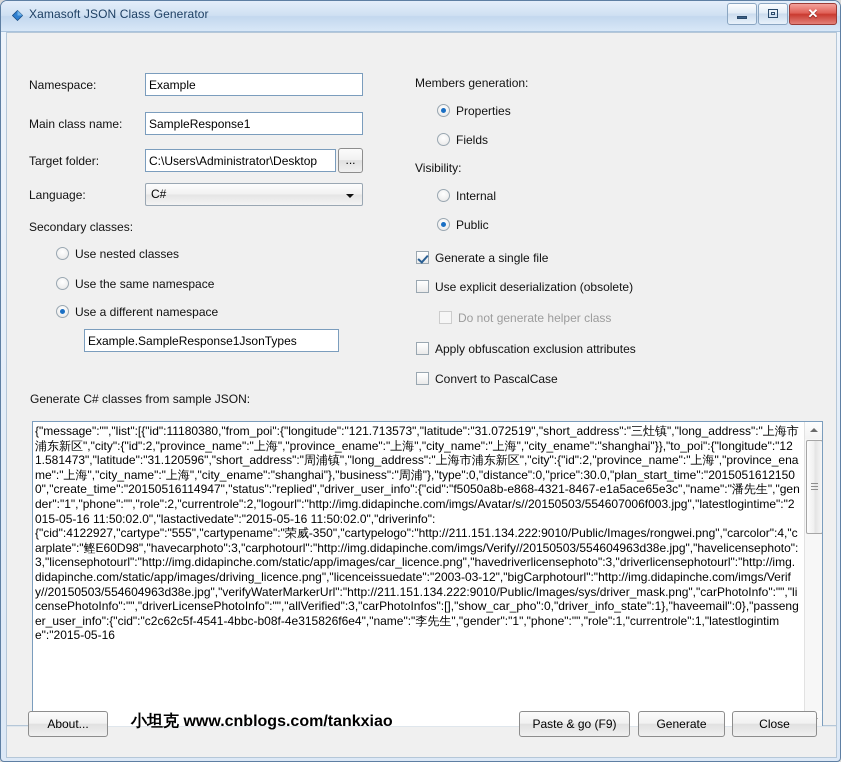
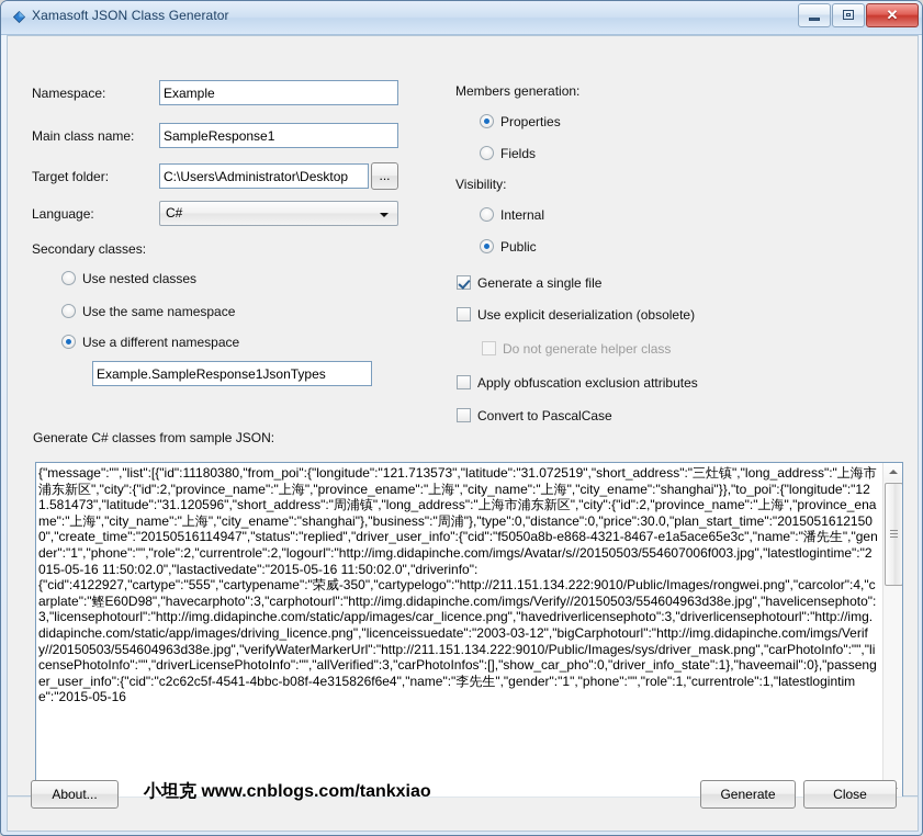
  Xamasoft JSON Class Generator
  ✕
  Namespace:
  Example
  Main class name:
  SampleResponse1
  Target folder:
  C:\Users\Administrator\Desktop
  ...
  Language:
  C#
  Secondary classes:
  Use nested classes
  Use the same namespace
  Use a different namespace
  Example.SampleResponse1JsonTypes
  Members generation:
  Properties
  Fields
  Visibility:
  Internal
  Public
  Generate a single file
  Use explicit deserialization (obsolete)
  Do not generate helper class
  Apply obfuscation exclusion attributes
  Convert to PascalCase
  Generate C# classes from sample JSON:
  About...
  小坦克 www.cnblogs.com/tankxiao
- Paste & go (F9)
  Generate
  Close
